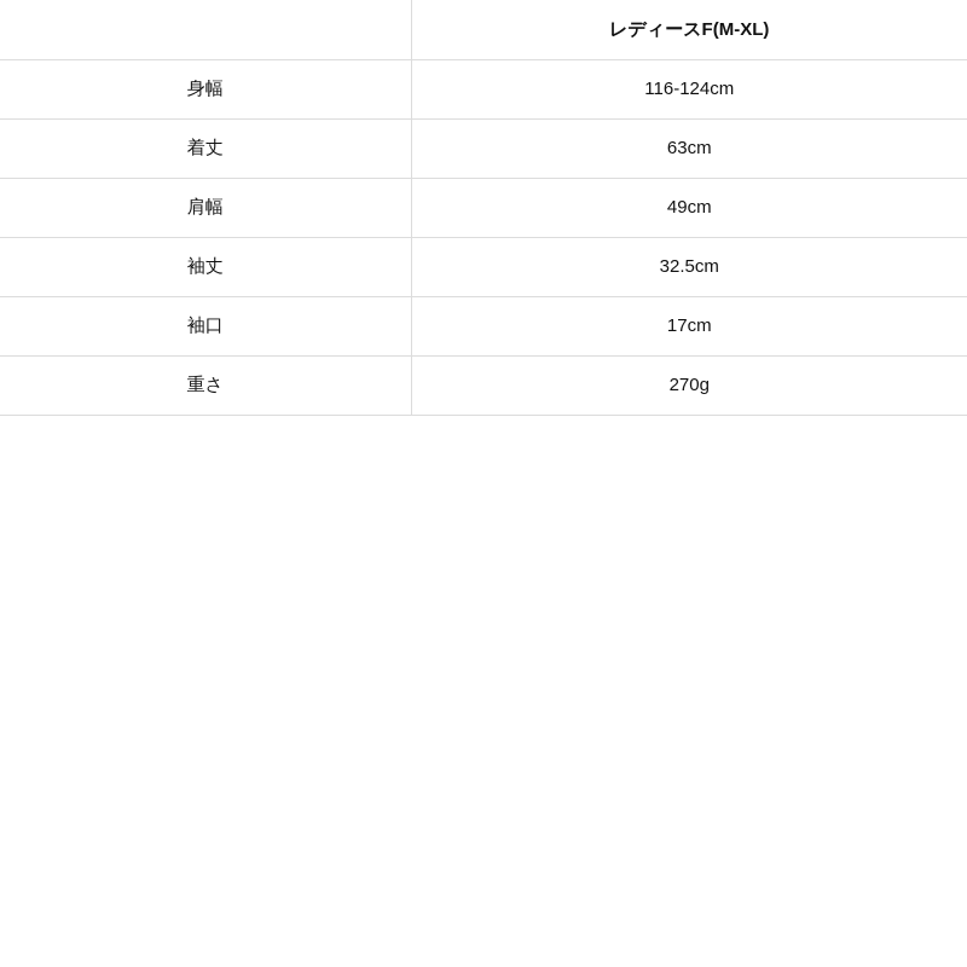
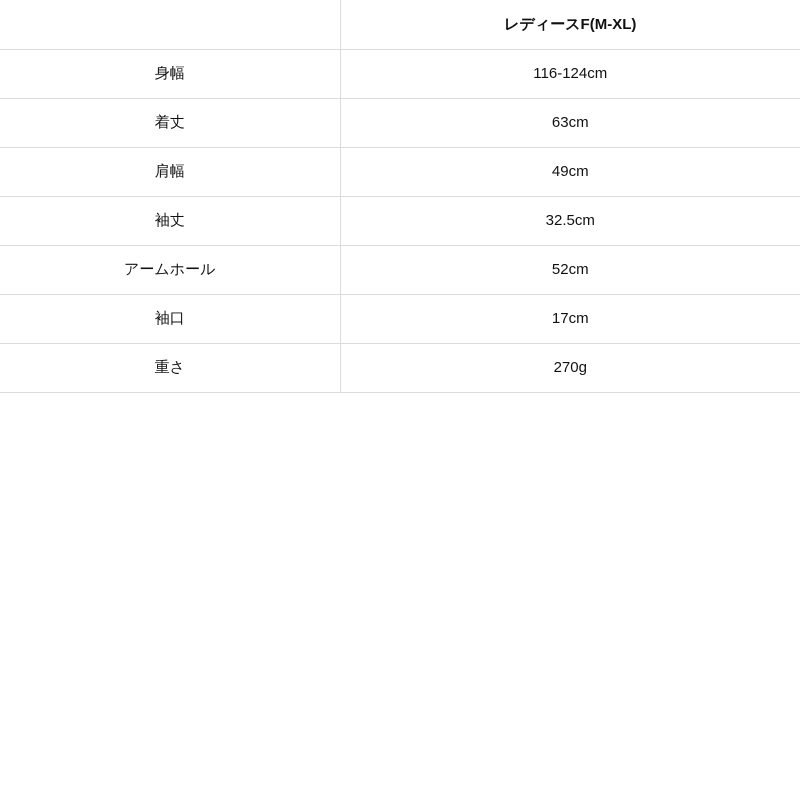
  	レディースF(M-XL)
  身幅	116-124cm
  着丈	63cm
  肩幅	49cm
  袖丈	32.5cm
+ アームホール	52cm
  袖口	17cm
  重さ	270g
